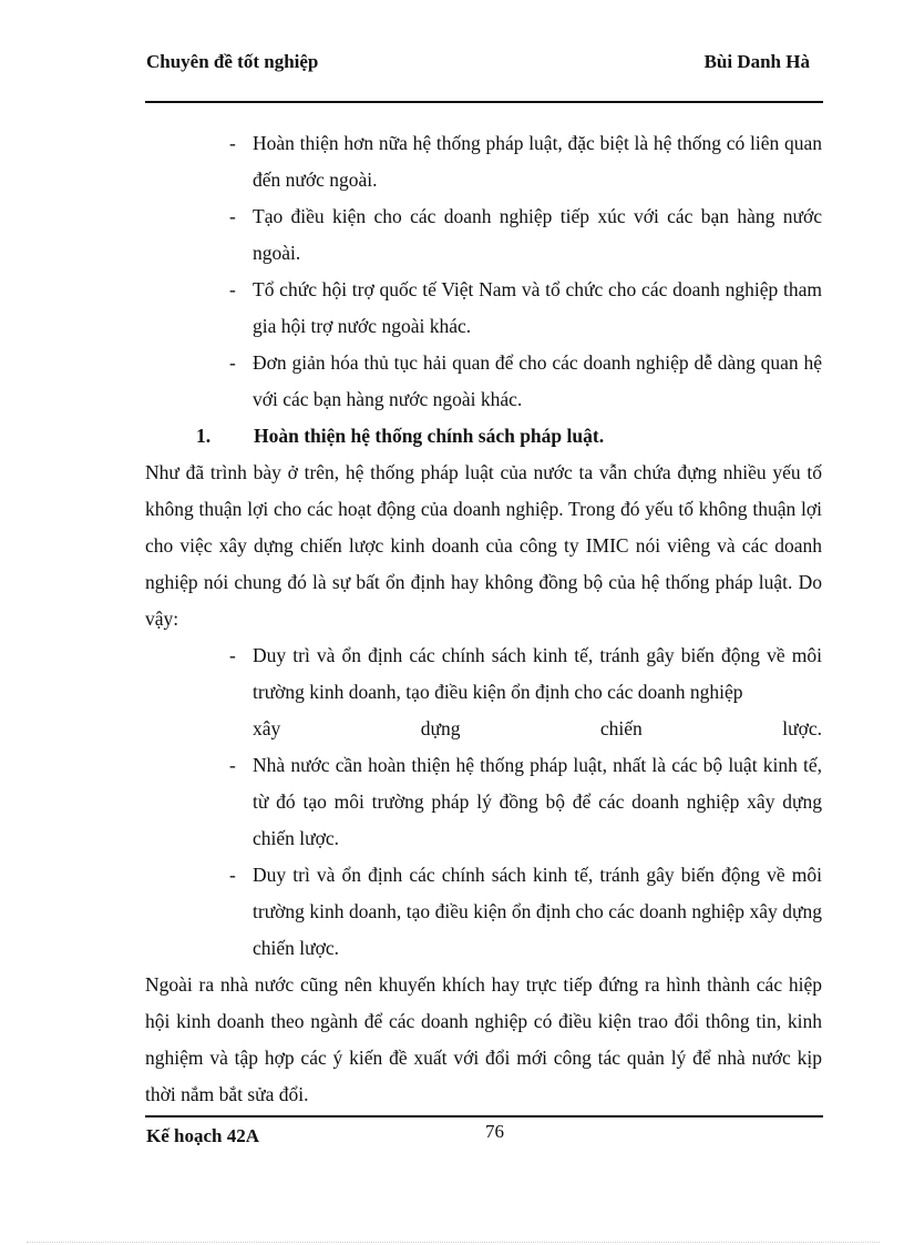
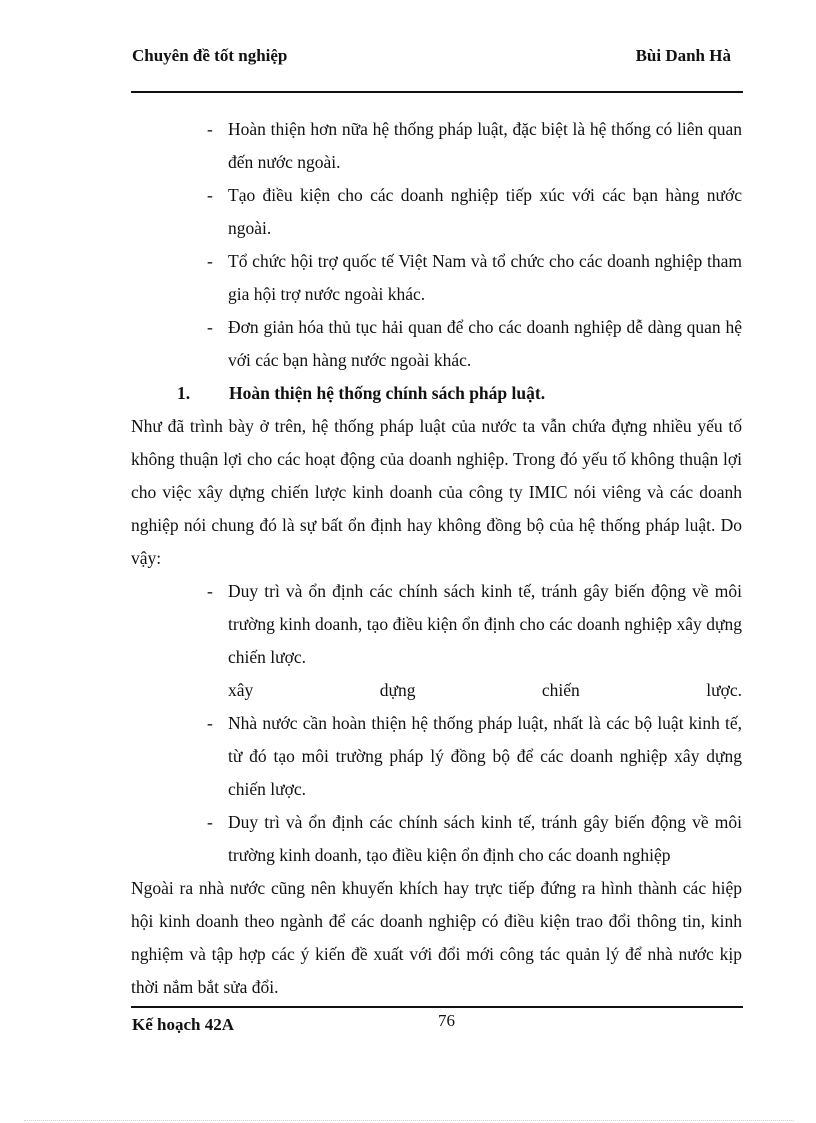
  Chuyên đề tốt nghiệp
  Bùi Danh Hà
  -
  Hoàn thiện hơn nữa hệ thống pháp luật, đặc biệt là hệ thống có liên quan đến nước ngoài.
  -
  Tạo điều kiện cho các doanh nghiệp tiếp xúc với các bạn hàng nước ngoài.
  -
  Tổ chức hội trợ quốc tế Việt Nam và tổ chức cho các doanh nghiệp tham gia hội trợ nước ngoài khác.
  -
  Đơn giản hóa thủ tục hải quan để cho các doanh nghiệp dễ dàng quan hệ với các bạn hàng nước ngoài khác.
  1. Hoàn thiện hệ thống chính sách pháp luật.
  Như đã trình bày ở trên, hệ thống pháp luật của nước ta vẫn chứa đựng nhiều yếu tố không thuận lợi cho các hoạt động của doanh nghiệp. Trong đó yếu tố không thuận lợi cho việc xây dựng chiến lược kinh doanh của công ty IMIC nói viêng và các doanh nghiệp nói chung đó là sự bất ổn định hay không đồng bộ của hệ thống pháp luật. Do vậy:
  -
- Duy trì và ổn định các chính sách kinh tế, tránh gây biến động về môi trường kinh doanh, tạo điều kiện ổn định cho các doanh nghiệp
+ Duy trì và ổn định các chính sách kinh tế, tránh gây biến động về môi trường kinh doanh, tạo điều kiện ổn định cho các doanh nghiệp xây dựng chiến lược.
  xây dựng chiến lược.
  -
  Nhà nước cần hoàn thiện hệ thống pháp luật, nhất là các bộ luật kinh tế, từ đó tạo môi trường pháp lý đồng bộ để các doanh nghiệp xây dựng chiến lược.
  -
- Duy trì và ổn định các chính sách kinh tế, tránh gây biến động về môi trường kinh doanh, tạo điều kiện ổn định cho các doanh nghiệp xây dựng chiến lược.
+ Duy trì và ổn định các chính sách kinh tế, tránh gây biến động về môi trường kinh doanh, tạo điều kiện ổn định cho các doanh nghiệp
  Ngoài ra nhà nước cũng nên khuyến khích hay trực tiếp đứng ra hình thành các hiệp hội kinh doanh theo ngành để các doanh nghiệp có điều kiện trao đổi thông tin, kinh nghiệm và tập hợp các ý kiến đề xuất với đổi mới công tác quản lý để nhà nước kịp thời nắm bắt sửa đổi.
  Kế hoạch 42A
  76
